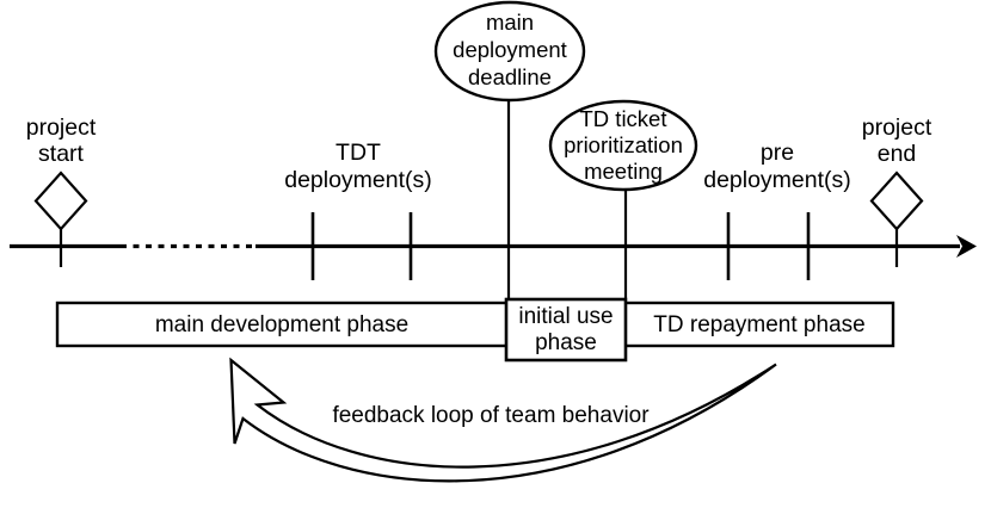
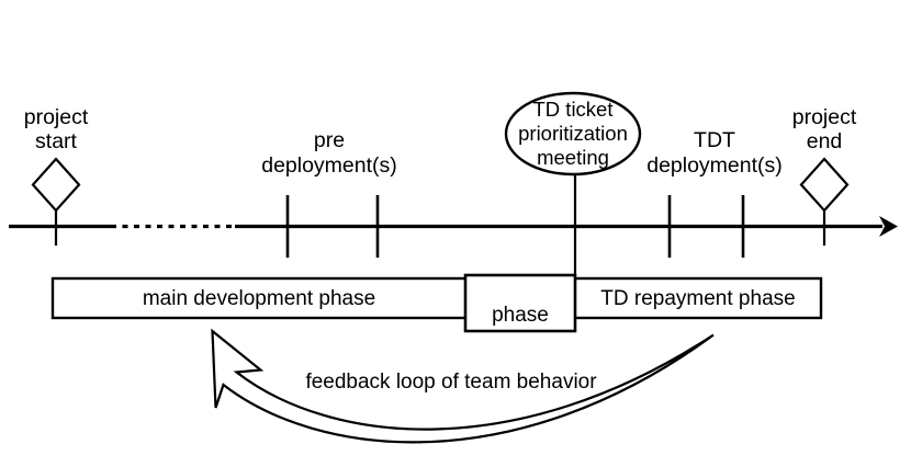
  project
  start
  project
  end
- TDT
+ pre
  deployment(s)
- pre
+ TDT
  deployment(s)
- main
- deployment
- deadline
  TD ticket
  prioritization
  meeting
  main development phase
  TD repayment phase
- initial use
  phase
  feedback loop of team behavior
